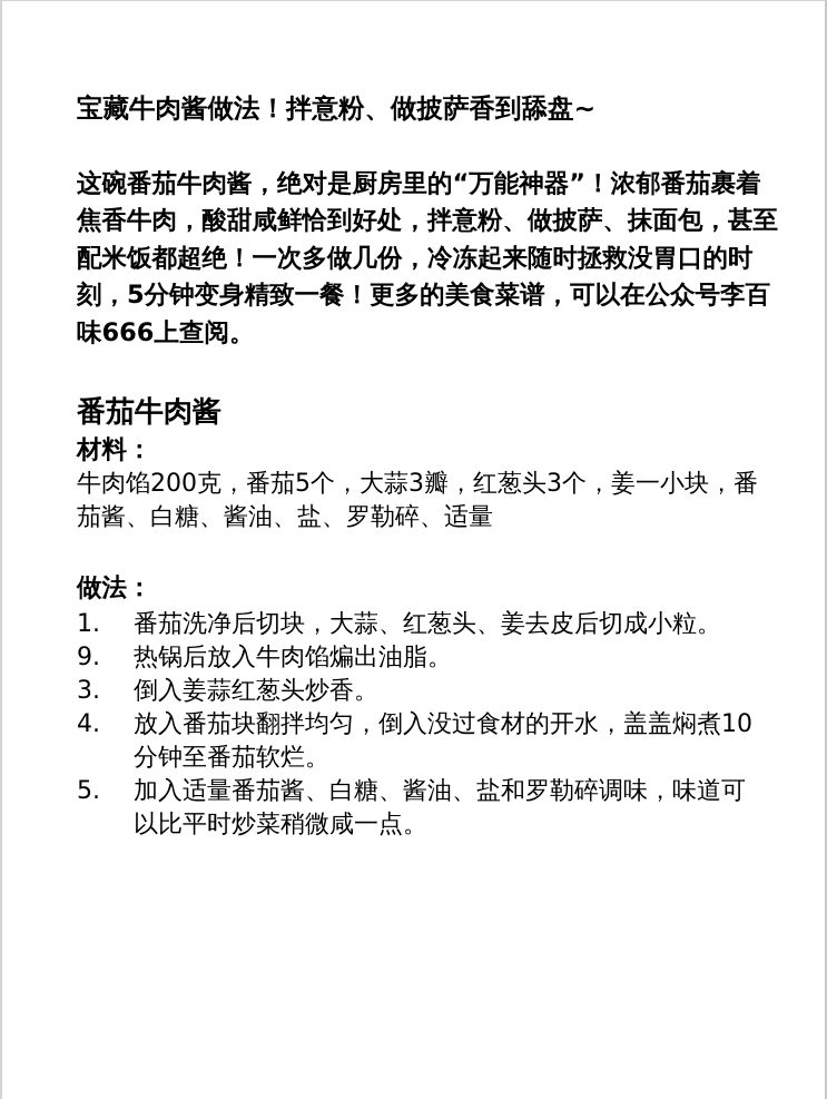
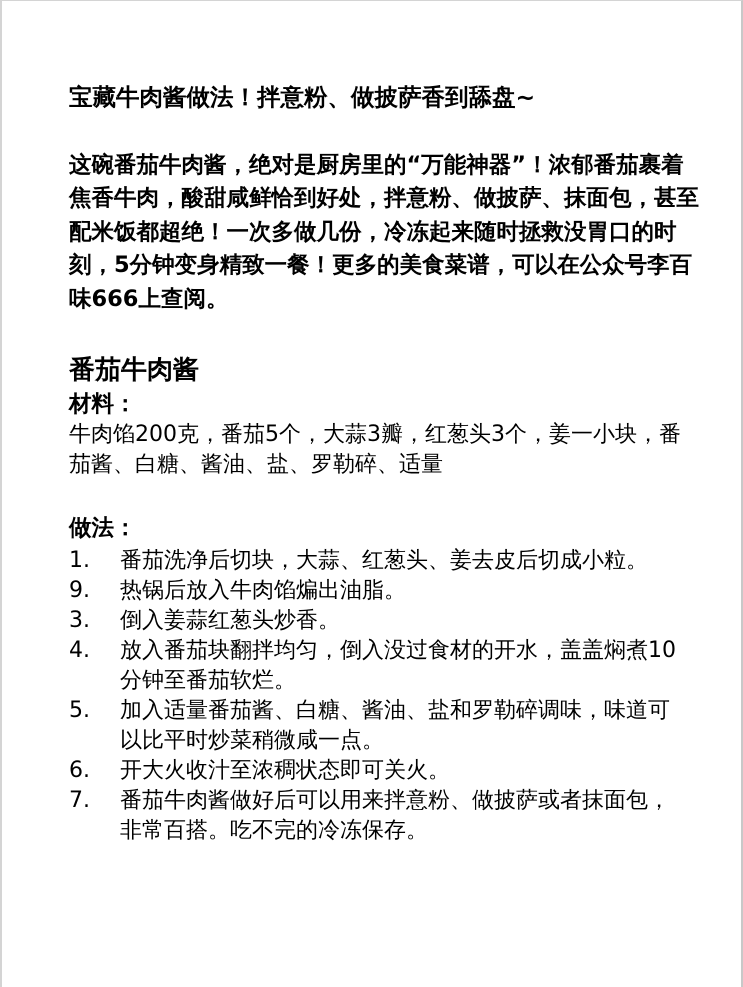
  宝藏牛肉酱做法！拌意粉、做披萨香到舔盘~
  这碗番茄牛肉酱，绝对是厨房里的“万能神器”！浓郁番茄裹着焦香牛肉，酸甜咸鲜恰到好处，拌意粉、做披萨、抹面包，甚至配米饭都超绝！一次多做几份，冷冻起来随时拯救没胃口的时刻，5分钟变身精致一餐！更多的美食菜谱，可以在公众号李百味666上查阅。
  番茄牛肉酱
  材料：
  牛肉馅200克，番茄5个，大蒜3瓣，红葱头3个，姜一小块，番茄酱、白糖、酱油、盐、罗勒碎、适量
  做法：
  1.
  番茄洗净后切块，大蒜、红葱头、姜去皮后切成小粒。
  9.
  热锅后放入牛肉馅煸出油脂。
  3.
  倒入姜蒜红葱头炒香。
  4.
  放入番茄块翻拌均匀，倒入没过食材的开水，盖盖焖煮10分钟至番茄软烂。
  5.
  加入适量番茄酱、白糖、酱油、盐和罗勒碎调味，味道可以比平时炒菜稍微咸一点。
+ 6.
+ 开大火收汁至浓稠状态即可关火。
+ 7.
+ 番茄牛肉酱做好后可以用来拌意粉、做披萨或者抹面包，非常百搭。吃不完的冷冻保存。
